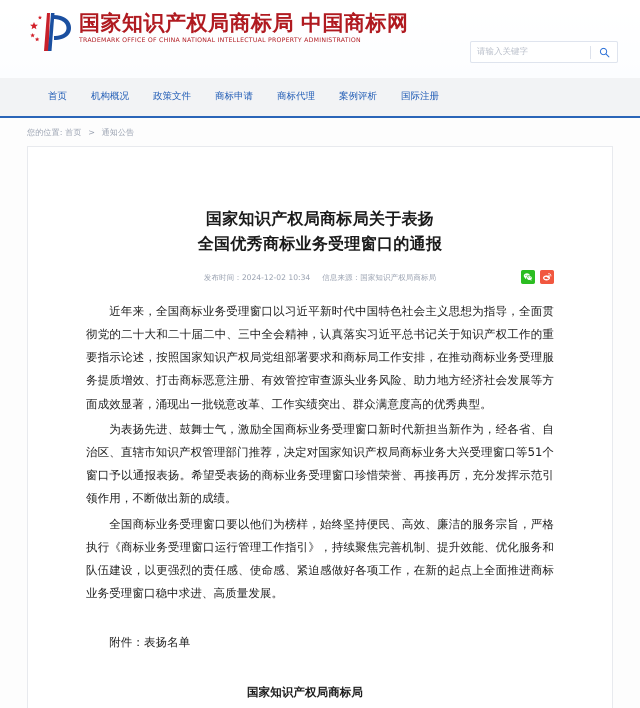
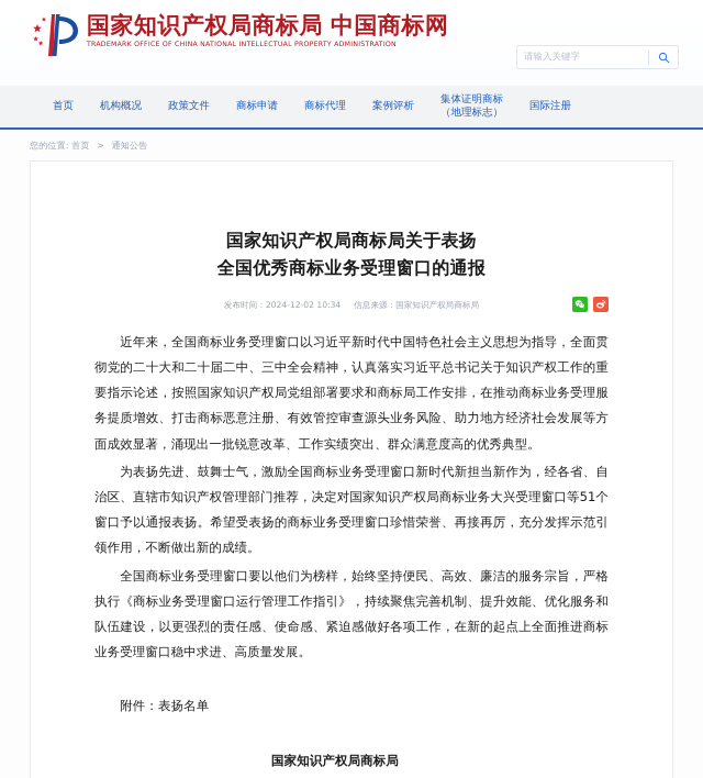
  国家知识产权局商标局 中国商标网
  请输入关键字
  首页
  机构概况
  政策文件
  商标申请
  商标代理
  案例评析
+ 集体证明商标
+ （地理标志）
  国际注册
  您的位置: 首页 > 通知公告
  国家知识产权局商标局关于表扬
  全国优秀商标业务受理窗口的通报
  发布时间：2024-12-02 10:34
  信息来源：国家知识产权局商标局
  近年来，全国商标业务受理窗口以习近平新时代中国特色社会主义思想为指导，全面贯彻党的二十大和二十届二中、三中全会精神，认真落实习近平总书记关于知识产权工作的重要指示论述，按照国家知识产权局党组部署要求和商标局工作安排，在推动商标业务受理服务提质增效、打击商标恶意注册、有效管控审查源头业务风险、助力地方经济社会发展等方面成效显著，涌现出一批锐意改革、工作实绩突出、群众满意度高的优秀典型。
  为表扬先进、鼓舞士气，激励全国商标业务受理窗口新时代新担当新作为，经各省、自治区、直辖市知识产权管理部门推荐，决定对国家知识产权局商标业务大兴受理窗口等51个窗口予以通报表扬。希望受表扬的商标业务受理窗口珍惜荣誉、再接再厉，充分发挥示范引领作用，不断做出新的成绩。
  全国商标业务受理窗口要以他们为榜样，始终坚持便民、高效、廉洁的服务宗旨，严格执行《商标业务受理窗口运行管理工作指引》，持续聚焦完善机制、提升效能、优化服务和队伍建设，以更强烈的责任感、使命感、紧迫感做好各项工作，在新的起点上全面推进商标业务受理窗口稳中求进、高质量发展。
  附件：表扬名单
  国家知识产权局商标局
